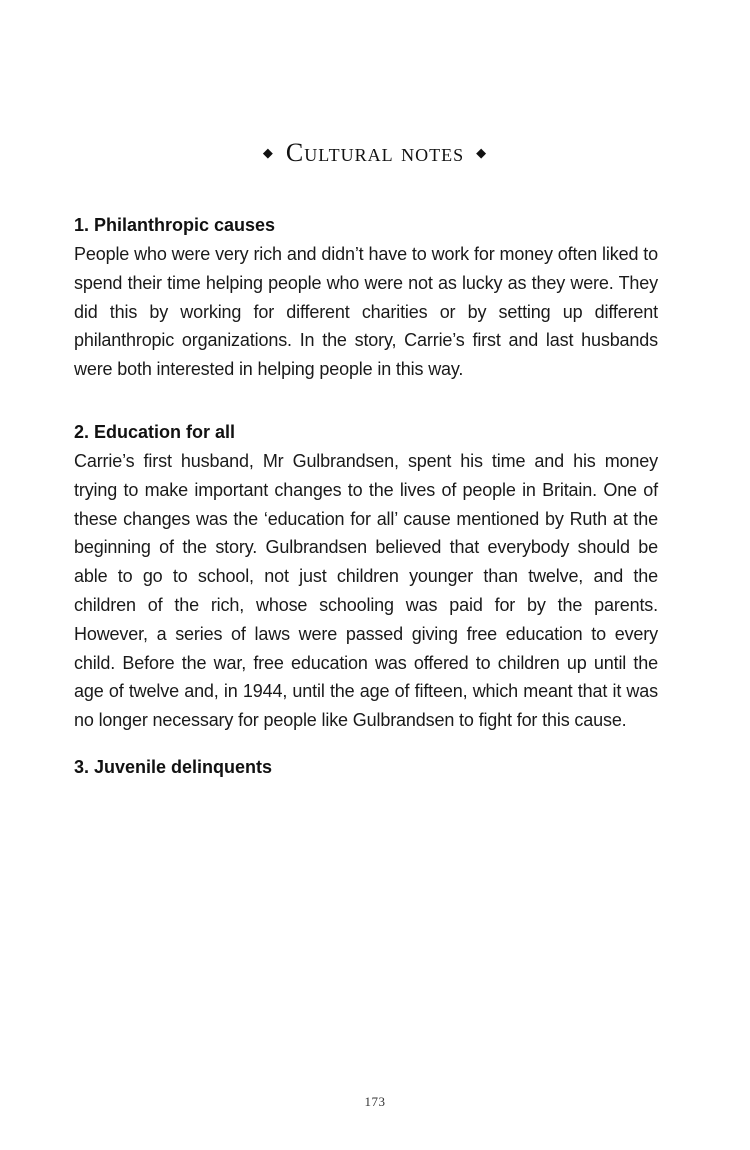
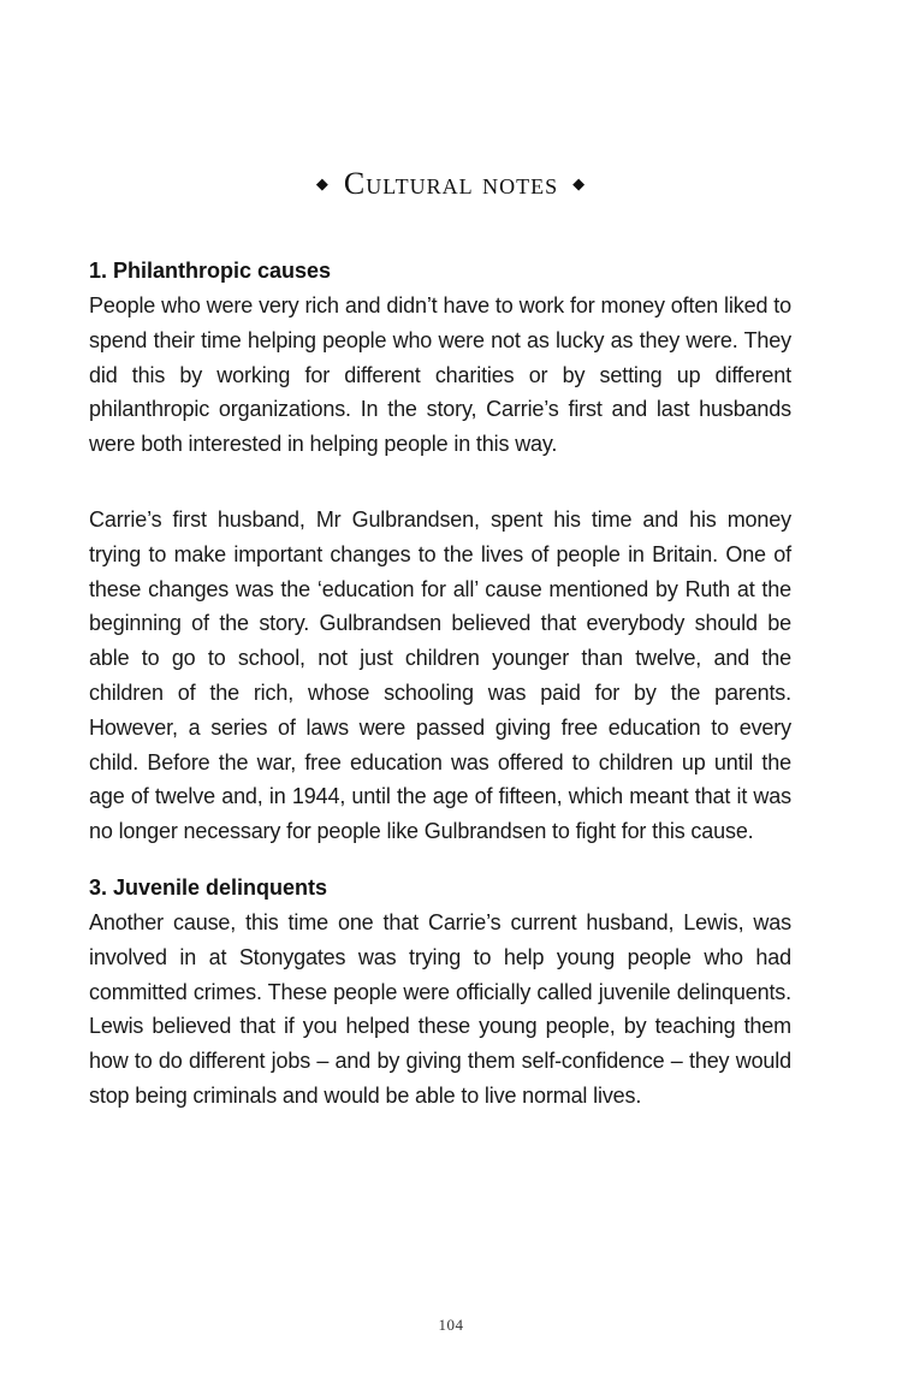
  ◆ Cultural notes ◆
  1. Philanthropic causes
  People who were very rich and didn’t have to work for money often liked to spend their time helping people who were not as lucky as they were. They did this by working for different charities or by setting up different philanthropic organizations. In the story, Carrie’s first and last husbands were both interested in helping people in this way.
- 2. Education for all
  Carrie’s first husband, Mr Gulbrandsen, spent his time and his money trying to make important changes to the lives of people in Britain. One of these changes was the ‘education for all’ cause mentioned by Ruth at the beginning of the story. Gulbrandsen believed that everybody should be able to go to school, not just children younger than twelve, and the children of the rich, whose schooling was paid for by the parents. However, a series of laws were passed giving free education to every child. Before the war, free education was offered to children up until the age of twelve and, in 1944, until the age of fifteen, which meant that it was no longer necessary for people like Gulbrandsen to fight for this cause.
  3. Juvenile delinquents
+ Another cause, this time one that Carrie’s current husband, Lewis, was involved in at Stonygates was trying to help young people who had committed crimes. These people were officially called juvenile delinquents. Lewis believed that if you helped these young people, by teaching them how to do different jobs – and by giving them self-confidence – they would stop being criminals and would be able to live normal lives.
- 173
+ 104
